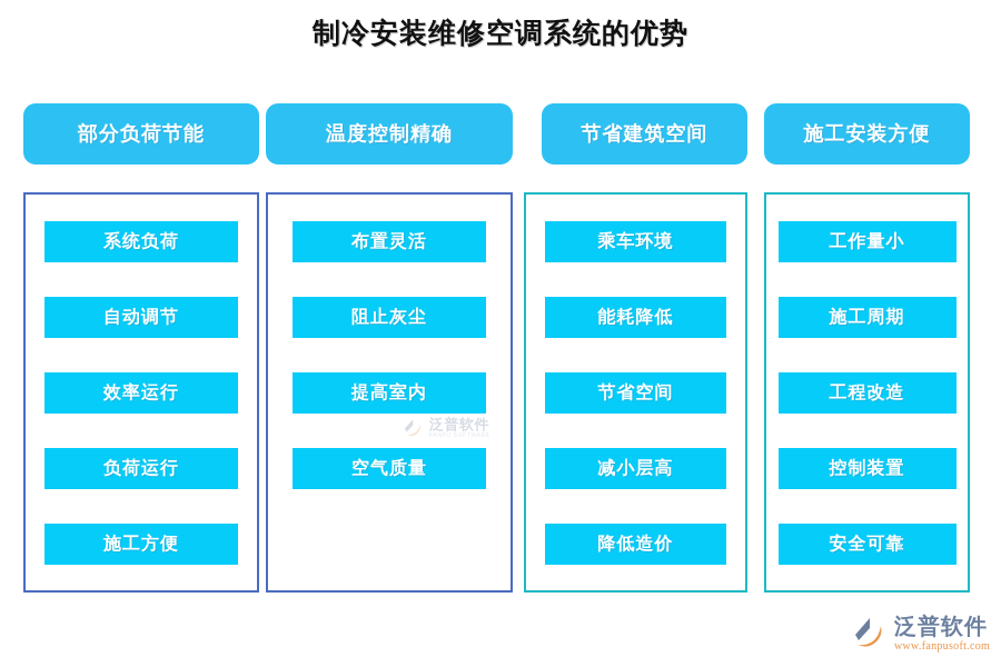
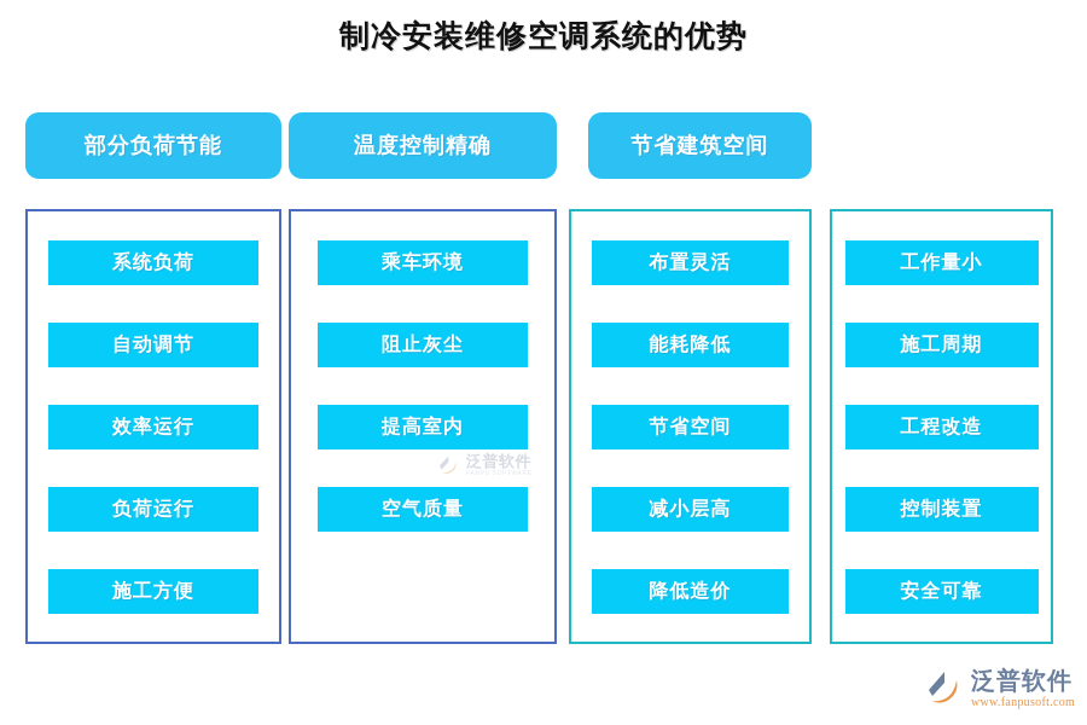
  制冷安装维修空调系统的优势
  部分负荷节能
  温度控制精确
  节省建筑空间
- 施工安装方便
  系统负荷
  自动调节
  效率运行
  负荷运行
  施工方便
- 布置灵活
+ 乘车环境
  阻止灰尘
  提高室内
  空气质量
- 乘车环境
+ 布置灵活
  能耗降低
  节省空间
  减小层高
  降低造价
  工作量小
  施工周期
  工程改造
  控制装置
  安全可靠
  泛普软件
  泛普软件
  www.fanpusoft.com
